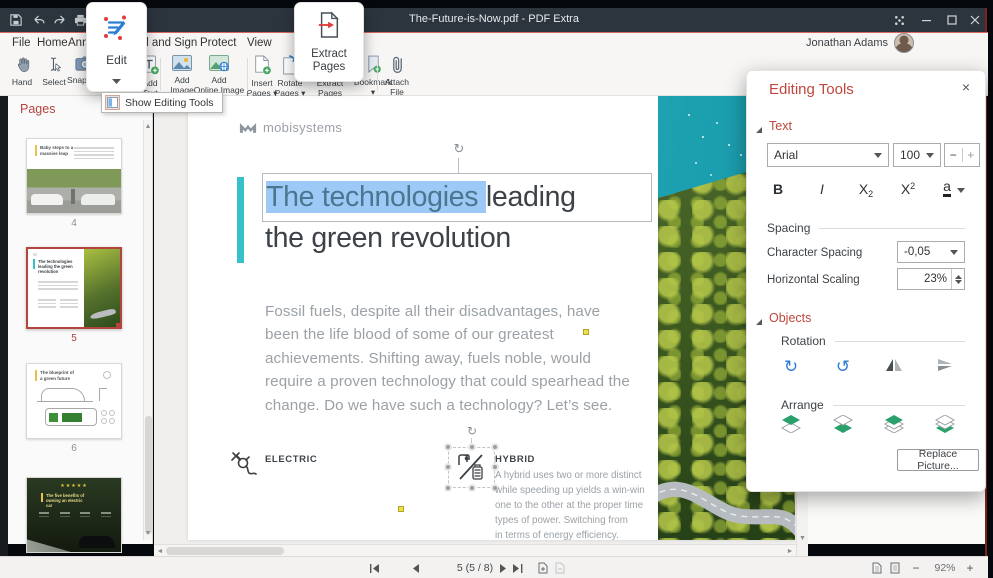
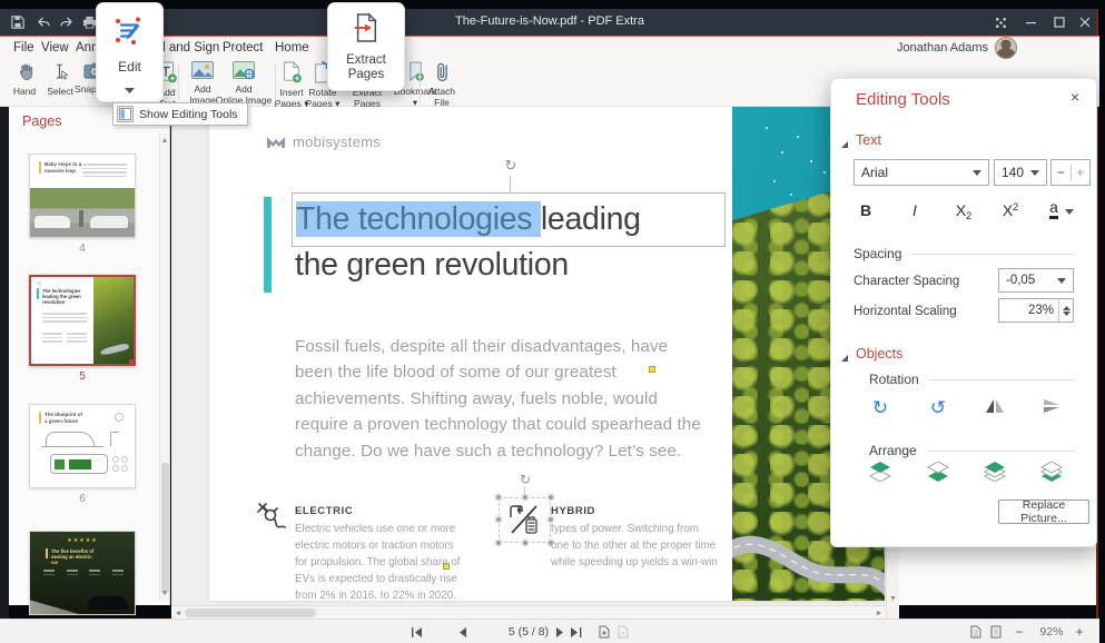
  The-Future-is-Now.pdf - PDF Extra
  File
- Home
+ View
  l and Sign
  Protect
- View
+ Home
  Jonathan Adams
  Hand
  Select
  Add
  Image
  Add
  Online Image
  Insert
  Pages ▾
  Rotate
  Pages ▾
  Extract
  Pages
  ookark
  ▾
  Attach
  File
  Edit
  Extract
  Pages
  Show Editing Tools
  Pages
  4
  5
  6
  mobisystems
  ↻
  The technologies leading
  the green revolution
  Fossil fuels, despite all their disadvantages, have
  been the life blood of some of our greatest
  achievements. Shifting away, fuels noble, would
  require a proven technology that could spearhead the
  change. Do we have such a technology? Let’s see.
  ELECTRIC
+ Electric vehicles use one or more
+ electric motors or traction motors
+ for propulsion. The global share of
+ EVs is expected to drastically rise
+ from 2% in 2016, to 22% in 2020.
  ↻
  HYBRID
- A hybrid uses two or more distinct
- while speeding up yields a win-win
+ types of power. Switching from
  one to the other at the proper time
- types of power. Switching from
+ while speeding up yields a win-win
- in terms of energy efficiency.
  Editing Tools
  ×
  Text
  Arial
- 100
+ 140
  −
  +
  B
  I
  X
  2
  X
  2
  a
  Spacing
  Character Spacing
  -0,05
  Horizontal Scaling
  23%
  Objects
  Rotation
  ↻
  ↺
  Arrange
  Replace Picture...
  5 (5 / 8)
  −
  92%
  +
